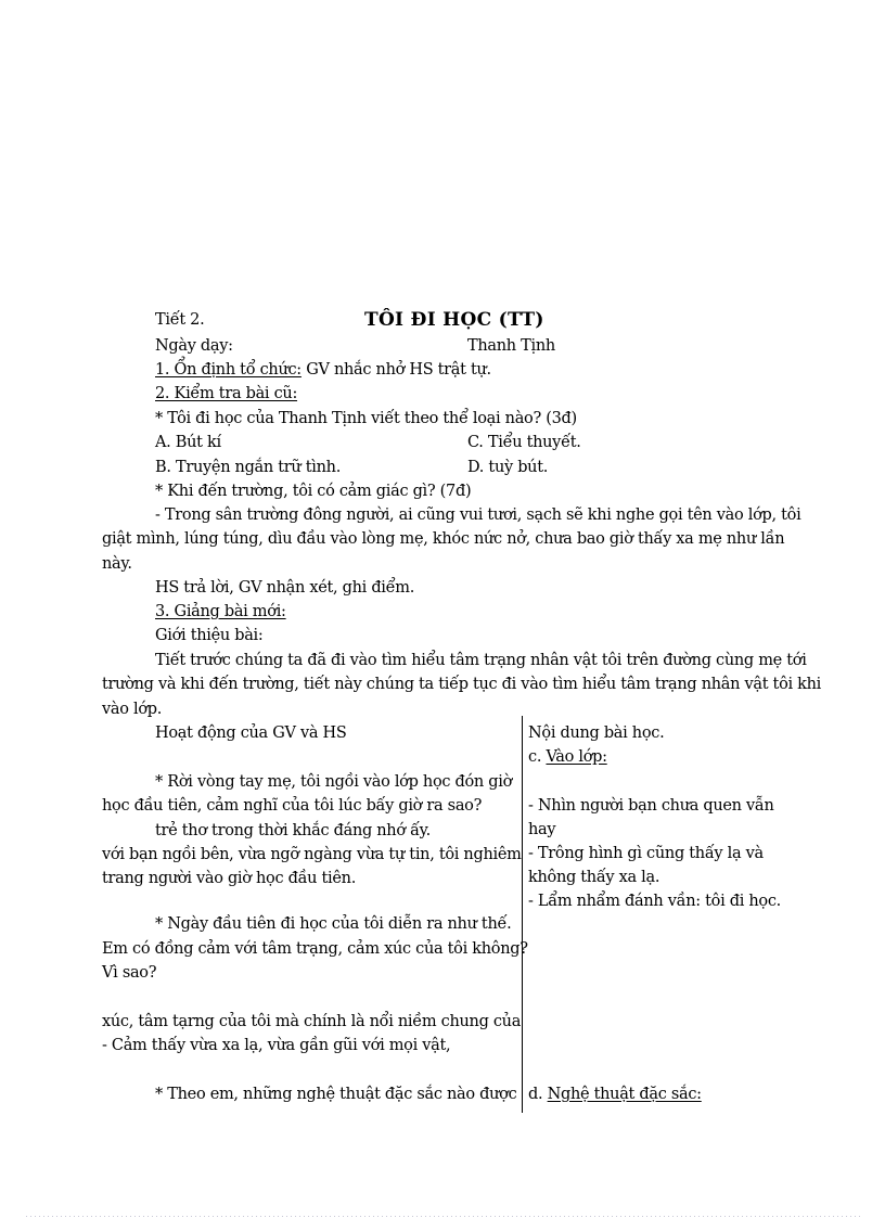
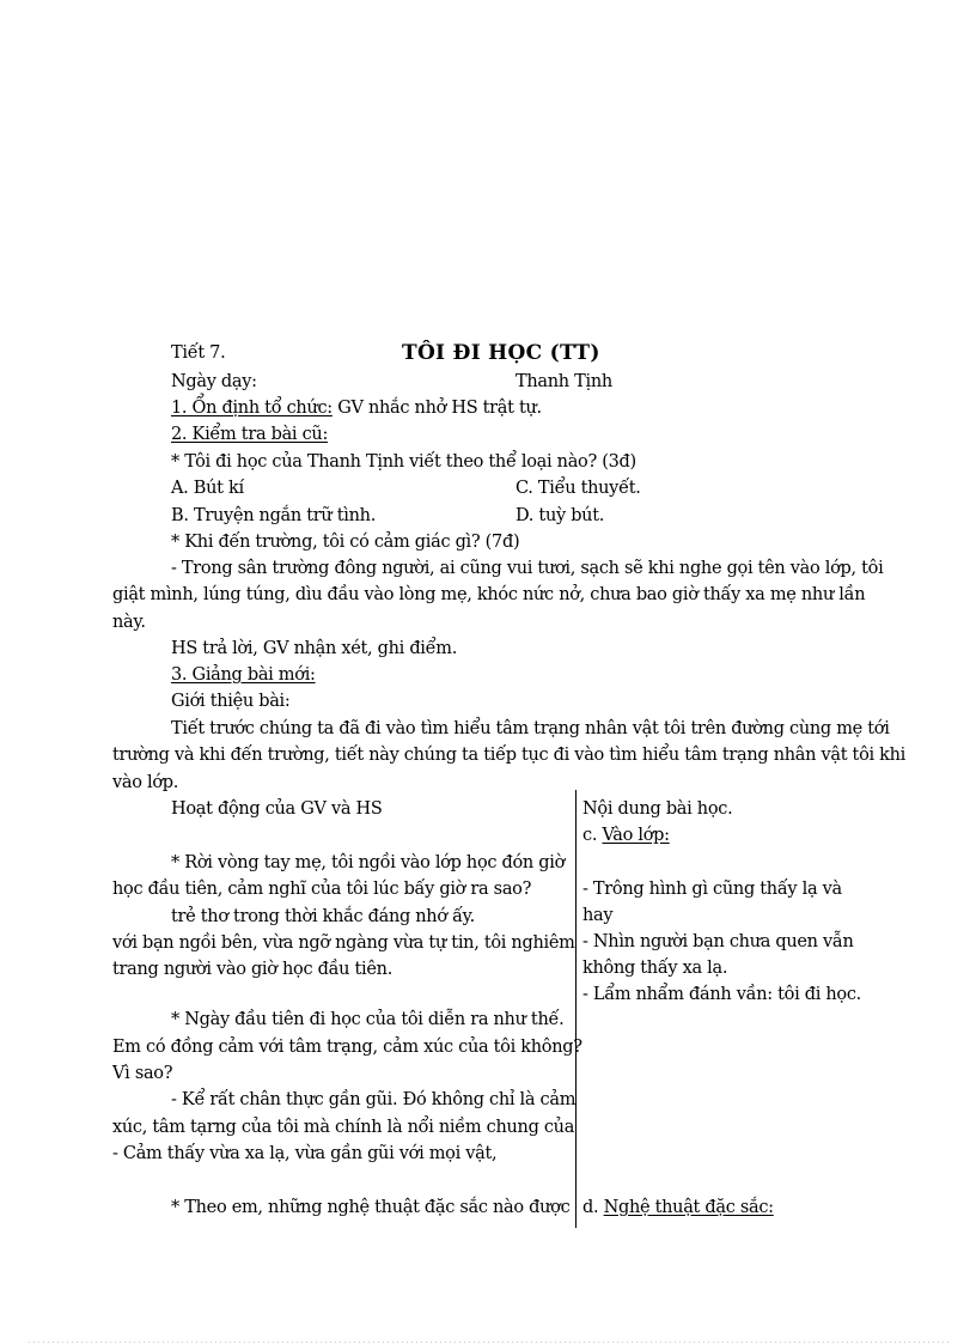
- Tiết 2.
+ Tiết 7.
  TÔI ĐI HỌC (TT)
  Ngày dạy:
  Thanh Tịnh
  1. Ổn định tổ chức: GV nhắc nhở HS trật tự.
  2. Kiểm tra bài cũ:
  * Tôi đi học của Thanh Tịnh viết theo thể loại nào? (3đ)
  A. Bút kí
  C. Tiểu thuyết.
  B. Truyện ngắn trữ tình.
  D. tuỳ bút.
  * Khi đến trường, tôi có cảm giác gì? (7đ)
  - Trong sân trường đông người, ai cũng vui tươi, sạch sẽ khi nghe gọi tên vào lớp, tôi
  giật mình, lúng túng, dìu đầu vào lòng mẹ, khóc nức nở, chưa bao giờ thấy xa mẹ như lần
  này.
  HS trả lời, GV nhận xét, ghi điểm.
  3. Giảng bài mới:
  Giới thiệu bài:
  Tiết trước chúng ta đã đi vào tìm hiểu tâm trạng nhân vật tôi trên đường cùng mẹ tới
  trường và khi đến trường, tiết này chúng ta tiếp tục đi vào tìm hiểu tâm trạng nhân vật tôi khi
  vào lớp.
  Hoạt động của GV và HS
  Nội dung bài học.
  c. Vào lớp:
  * Rời vòng tay mẹ, tôi ngồi vào lớp học đón giờ
  học đầu tiên, cảm nghĩ của tôi lúc bấy giờ ra sao?
  trẻ thơ trong thời khắc đáng nhớ ấy.
  với bạn ngồi bên, vừa ngỡ ngàng vừa tự tin, tôi nghiêm
  trang người vào giờ học đầu tiên.
- - Nhìn người bạn chưa quen vẫn
+ - Trông hình gì cũng thấy lạ và
  hay
- - Trông hình gì cũng thấy lạ và
+ - Nhìn người bạn chưa quen vẫn
  không thấy xa lạ.
  - Lẩm nhẩm đánh vần: tôi đi học.
  * Ngày đầu tiên đi học của tôi diễn ra như thế.
  Em có đồng cảm với tâm trạng, cảm xúc của tôi không?
  Vì sao?
+ - Kể rất chân thực gần gũi. Đó không chỉ là cảm
  xúc, tâm tạrng của tôi mà chính là nổi niềm chung của
  - Cảm thấy vừa xa lạ, vừa gần gũi với mọi vật,
  * Theo em, những nghệ thuật đặc sắc nào được
  d. Nghệ thuật đặc sắc:
